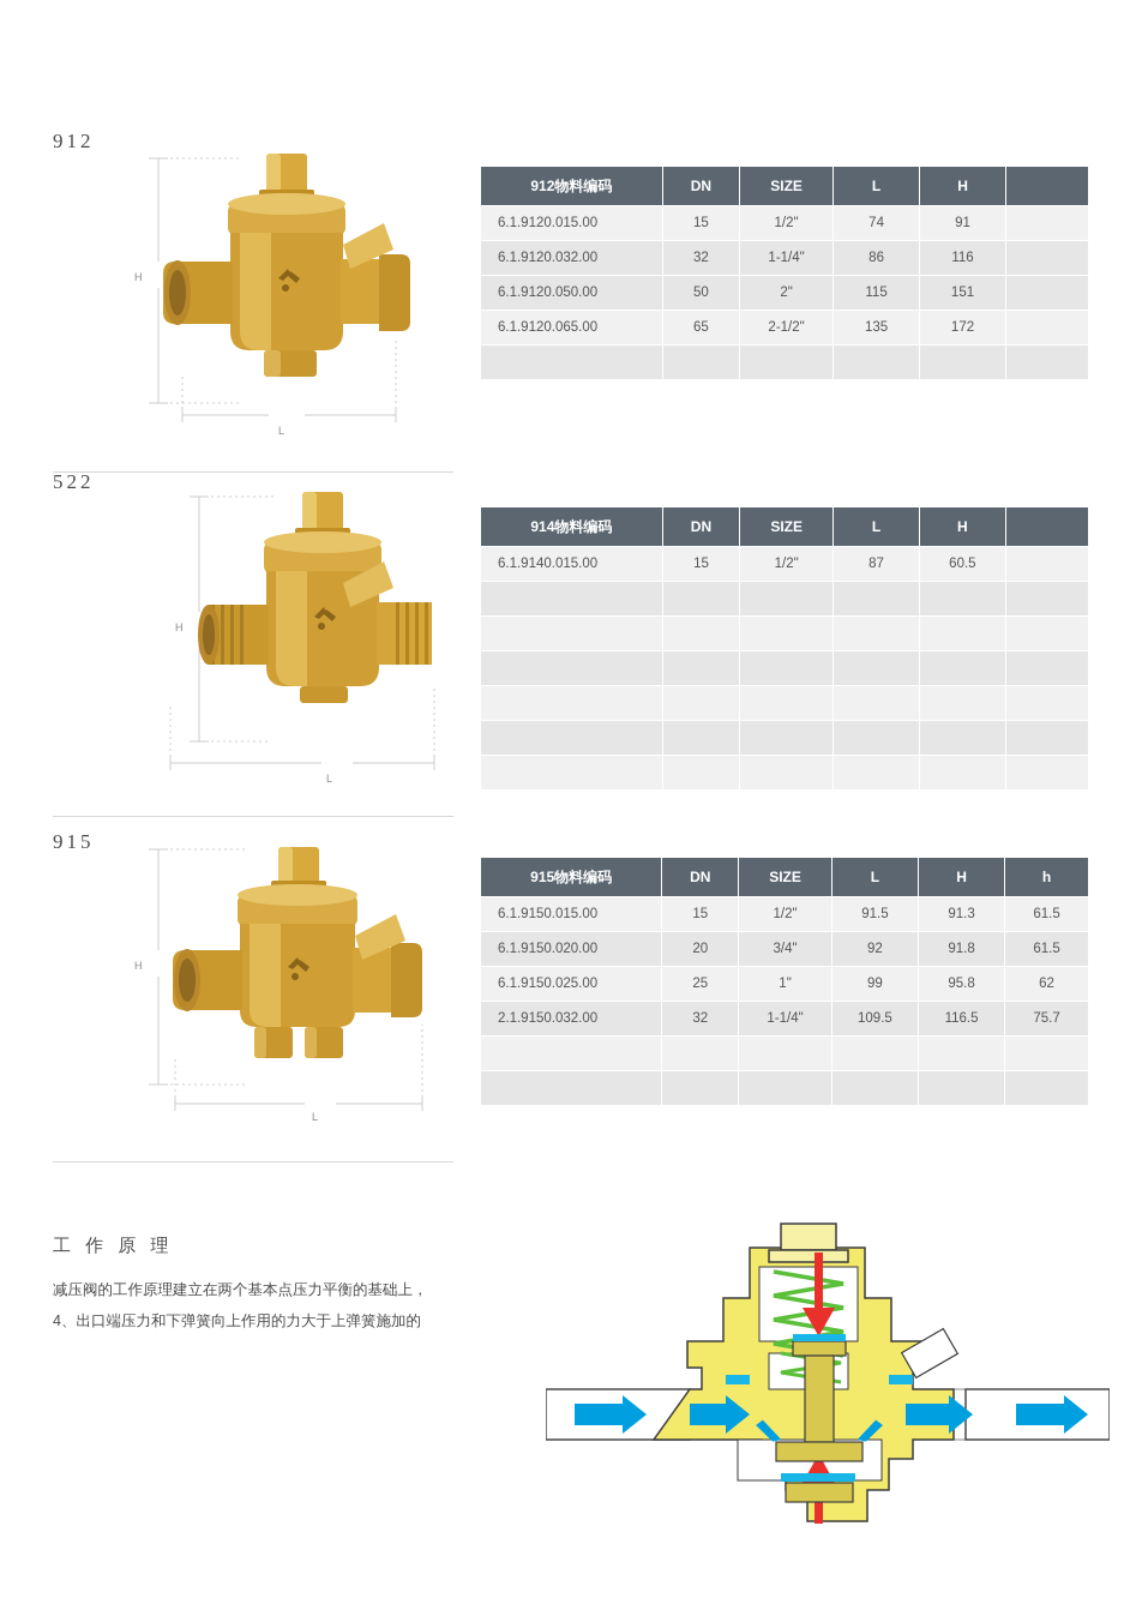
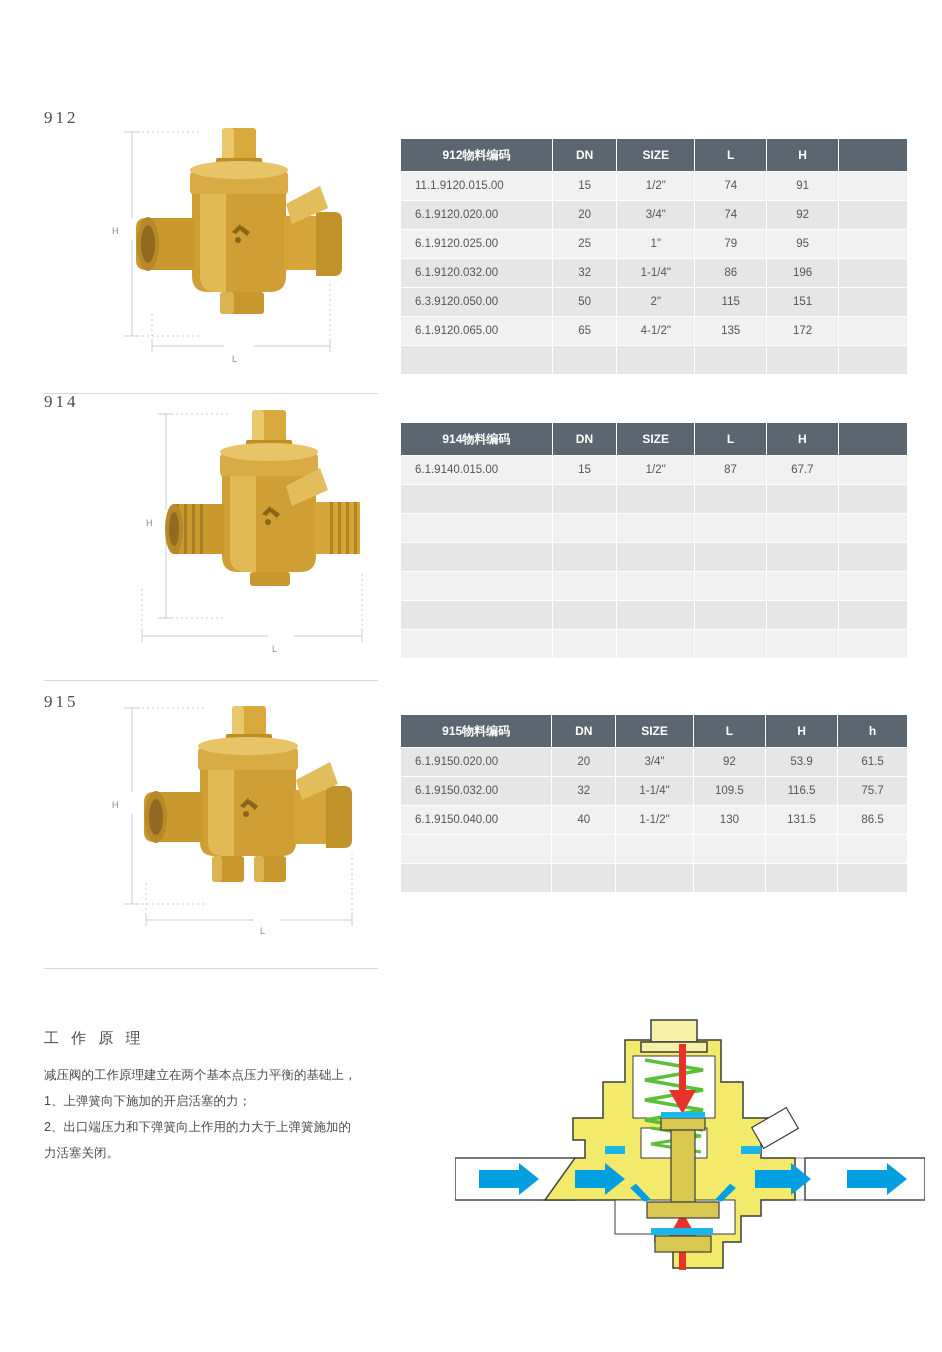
  912
  H
  L
  912物料编码	DN	SIZE	L	H
- 6.1.9120.015.00	15	1/2"	74	91
+ 11.1.9120.015.00	15	1/2"	74	91
+ 6.1.9120.020.00	20	3/4"	74	92
+ 6.1.9120.025.00	25	1"	79	95
- 6.1.9120.032.00	32	1-1/4"	86	116
+ 6.1.9120.032.00	32	1-1/4"	86	196
- 6.1.9120.050.00	50	2"	115	151
+ 6.3.9120.050.00	50	2"	115	151
- 6.1.9120.065.00	65	2-1/2"	135	172
+ 6.1.9120.065.00	65	4-1/2"	135	172
- 522
+ 914
  H
  L
  914物料编码	DN	SIZE	L	H
- 6.1.9140.015.00	15	1/2"	87	60.5
+ 6.1.9140.015.00	15	1/2"	87	67.7
  915
  H
  L
  915物料编码	DN	SIZE	L	H	h
- 6.1.9150.015.00	15	1/2"	91.5	91.3	61.5
- 6.1.9150.020.00	20	3/4"	92	91.8	61.5
+ 6.1.9150.020.00	20	3/4"	92	53.9	61.5
- 6.1.9150.025.00	25	1"	99	95.8	62
- 2.1.9150.032.00	32	1-1/4"	109.5	116.5	75.7
+ 6.1.9150.032.00	32	1-1/4"	109.5	116.5	75.7
+ 6.1.9150.040.00	40	1-1/2"	130	131.5	86.5
  工 作 原 理
  减压阀的工作原理建立在两个基本点压力平衡的基础上，
+ 1、上弹簧向下施加的开启活塞的力；
- 4、出口端压力和下弹簧向上作用的力大于上弹簧施加的
+ 2、出口端压力和下弹簧向上作用的力大于上弹簧施加的
+ 力活塞关闭。
